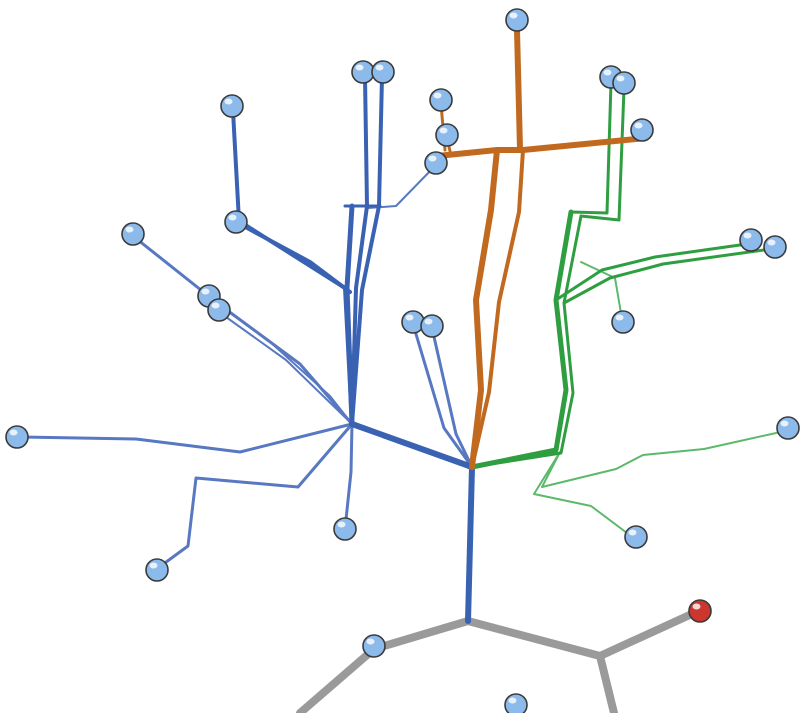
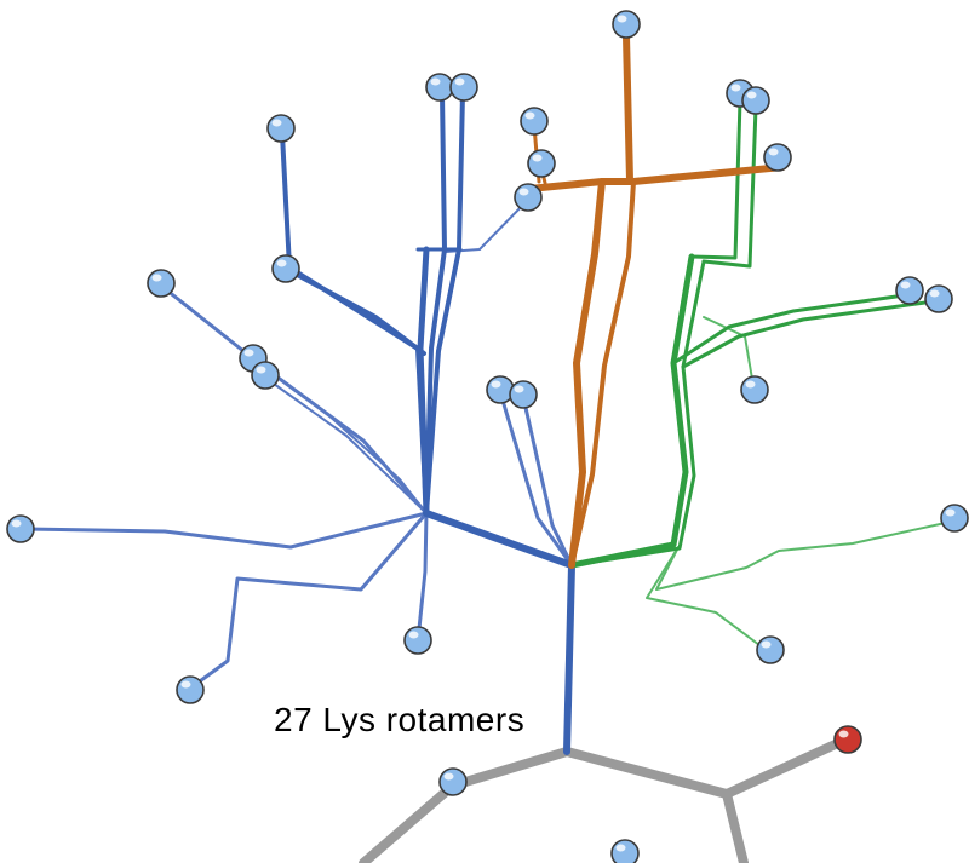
+ 27 Lys rotamers
